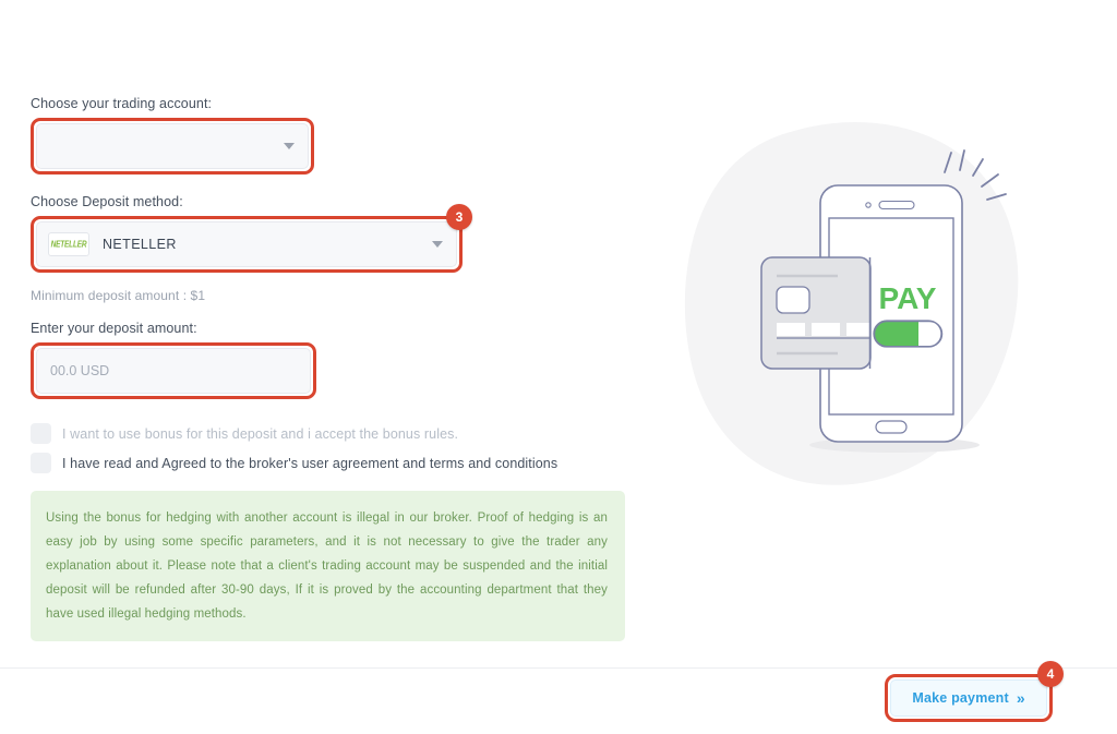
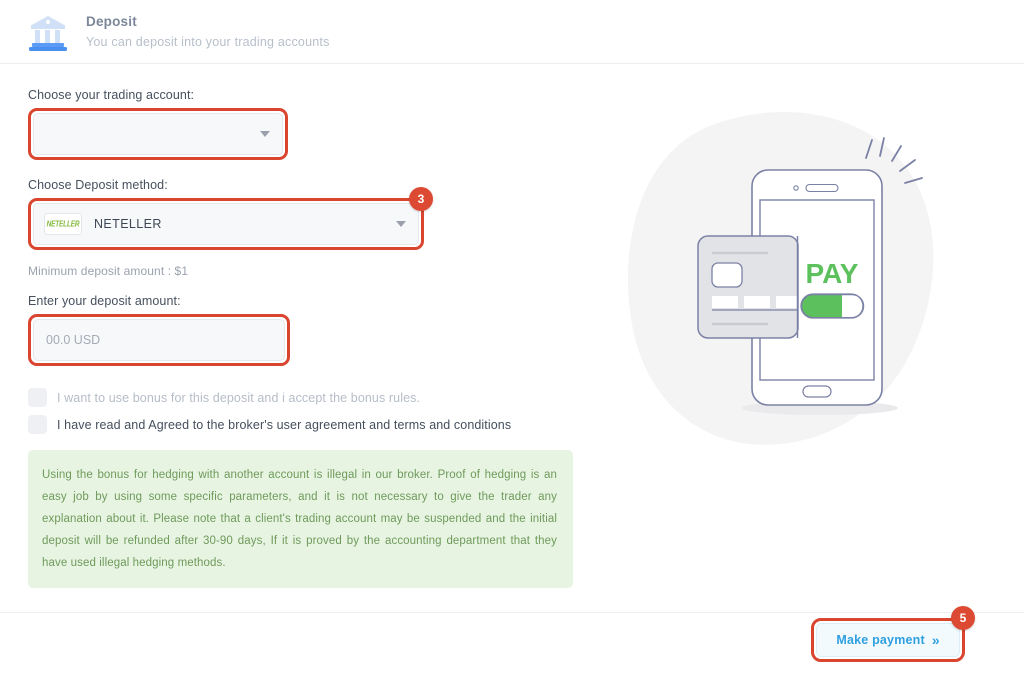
+ Deposit
+ You can deposit into your trading accounts
  Choose your trading account:
  Choose Deposit method:
  NETELLER
  NETELLER
  3
  Minimum deposit amount : $1
  Enter your deposit amount:
  00.0 USD
  I want to use bonus for this deposit and i accept the bonus rules.
  I have read and Agreed to the broker's user agreement and terms and conditions
  Using the bonus for hedging with another account is illegal in our broker. Proof of hedging is an easy job by using some specific parameters, and it is not necessary to give the trader any explanation about it. Please note that a client's trading account may be suspended and the initial deposit will be refunded after 30-90 days, If it is proved by the accounting department that they have used illegal hedging methods.
  PAY
  Make payment
  »
- 4
+ 5
